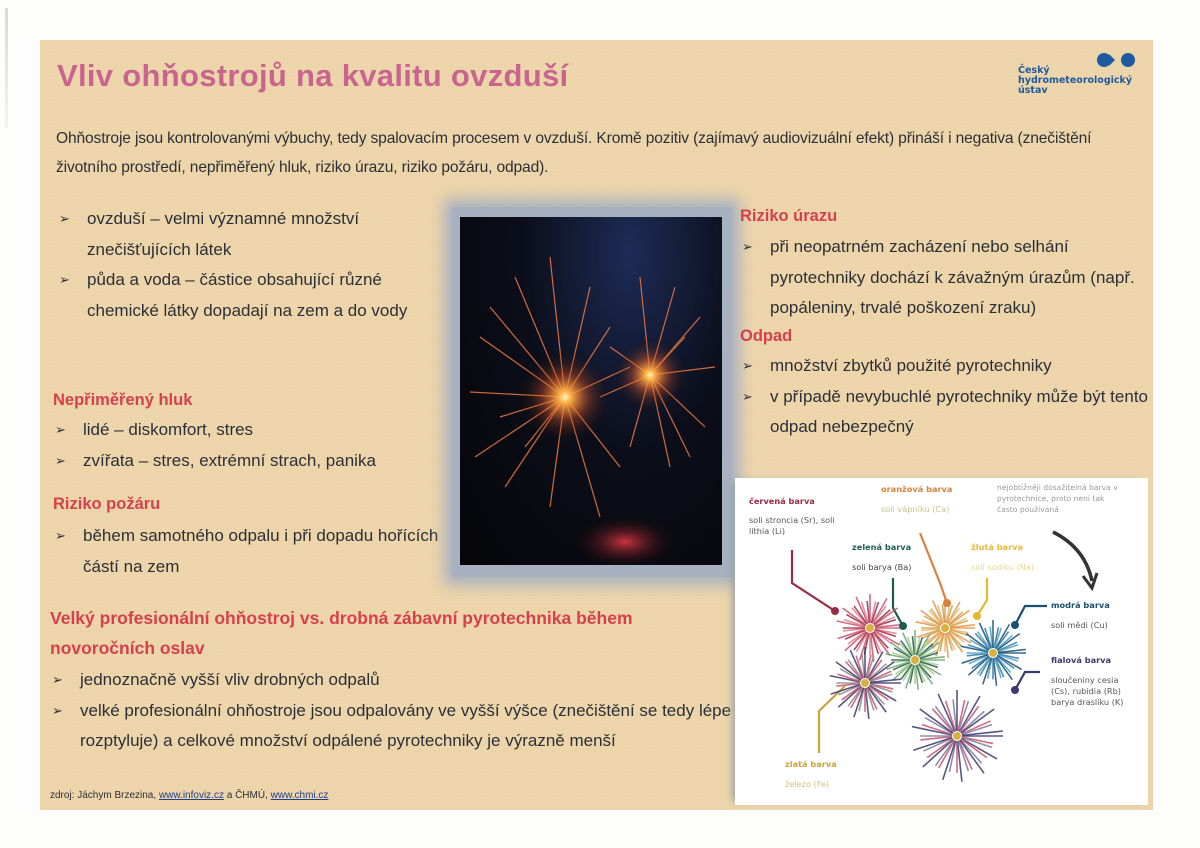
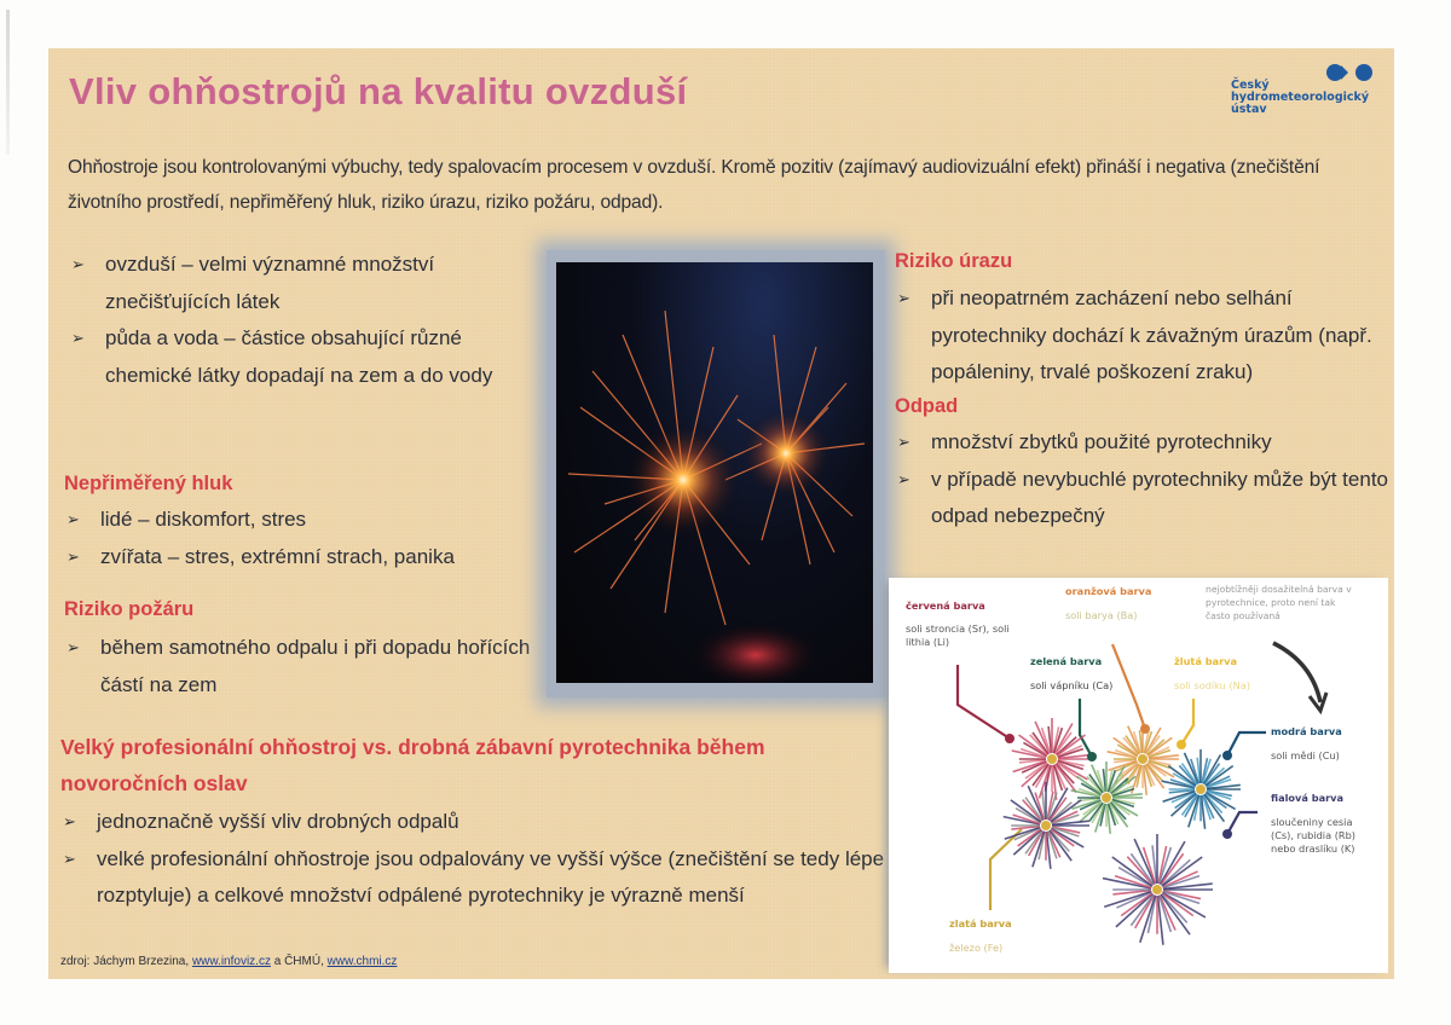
  Vliv ohňostrojů na kvalitu ovzduší
  Český
  hydrometeorologický
  ústav
  Ohňostroje jsou kontrolovanými výbuchy, tedy spalovacím procesem v ovzduší. Kromě pozitiv (zajímavý audiovizuální efekt) přináší i negativa (znečištění životního prostředí, nepřiměřený hluk, riziko úrazu, riziko požáru, odpad).
  ➢
  ovzduší – velmi významné množství znečišťujících látek
  ➢
  půda a voda – částice obsahující různé chemické látky dopadají na zem a do vody
  Nepřiměřený hluk
  ➢
  lidé – diskomfort, stres
  ➢
  zvířata – stres, extrémní strach, panika
  Riziko požáru
  ➢
  během samotného odpalu i při dopadu hořících částí na zem
  Riziko úrazu
  ➢
  při neopatrném zacházení nebo selhání pyrotechniky dochází k závažným úrazům (např. popáleniny, trvalé poškození zraku)
  Odpad
  ➢
  množství zbytků použité pyrotechniky
  ➢
  v případě nevybuchlé pyrotechniky může být tento odpad nebezpečný
  Velký profesionální ohňostroj vs. drobná zábavní pyrotechnika během novoročních oslav
  ➢
  jednoznačně vyšší vliv drobných odpalů
  ➢
  velké profesionální ohňostroje jsou odpalovány ve vyšší výšce (znečištění se tedy lépe rozptyluje) a celkové množství odpálené pyrotechniky je výrazně menší
  zdroj: Jáchym Brzezina, www.infoviz.cz a ČHMÚ, www.chmi.cz
  červená barva
  soli stroncia (Sr), soli lithia (Li)
  oranžová barva
- soli vápníku (Ca)
+ soli barya (Ba)
  zelená barva
- soli barya (Ba)
+ soli vápníku (Ca)
  žlutá barva
  soli sodíku (Na)
  nejobtížněji dosažitelná barva v pyrotechnice, proto není tak často používaná
  modrá barva
  soli mědi (Cu)
  fialová barva
- sloučeniny cesia (Cs), rubidia (Rb) barya draslíku (K)
+ sloučeniny cesia (Cs), rubidia (Rb) nebo draslíku (K)
  zlatá barva
  železo (Fe)
